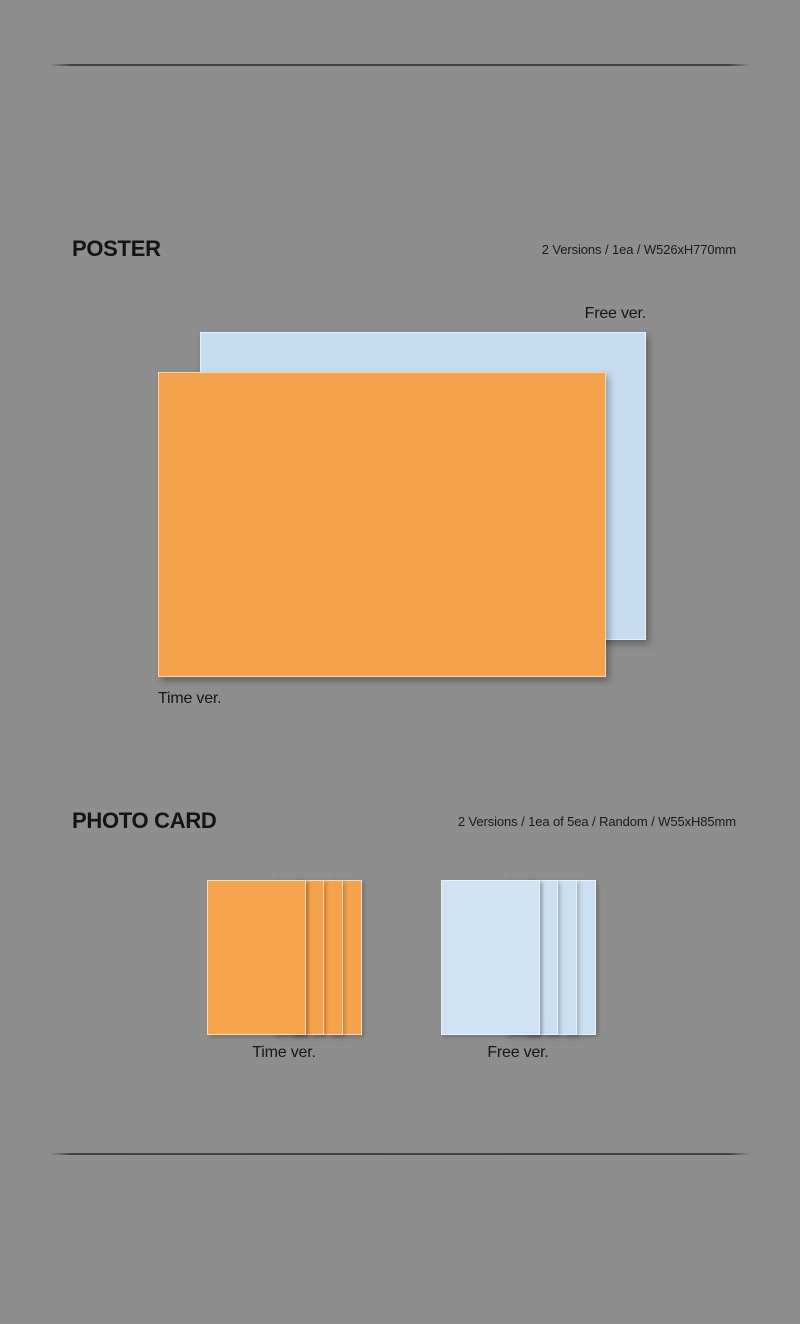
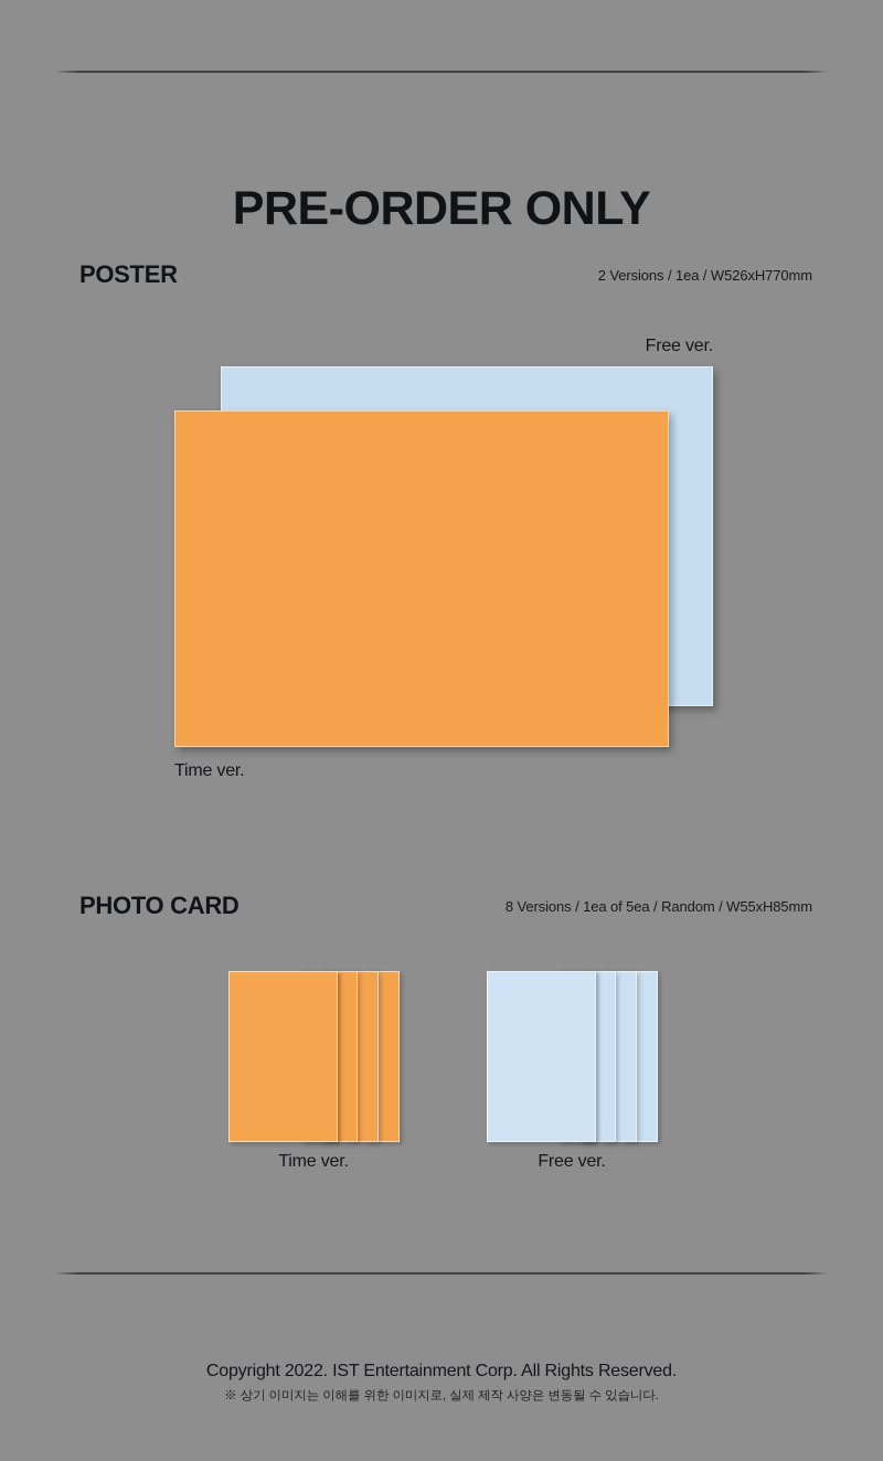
+ PRE-ORDER ONLY
  POSTER
  2 Versions / 1ea / W526xH770mm
  Free ver.
  Time ver.
  PHOTO CARD
- 2 Versions / 1ea of 5ea / Random / W55xH85mm
+ 8 Versions / 1ea of 5ea / Random / W55xH85mm
  Time ver.
  Free ver.
+ Copyright 2022. IST Entertainment Corp. All Rights Reserved.
+ ※ 상기 이미지는 이해를 위한 이미지로, 실제 제작 사양은 변동될 수 있습니다.
